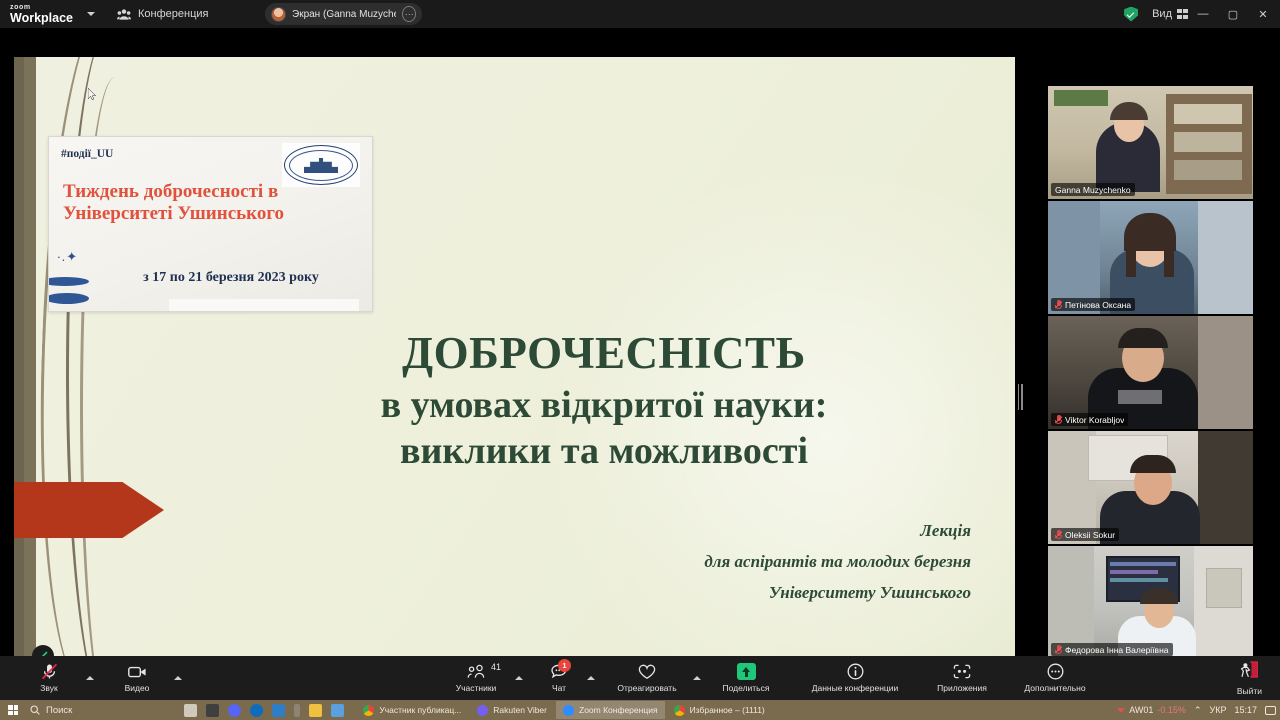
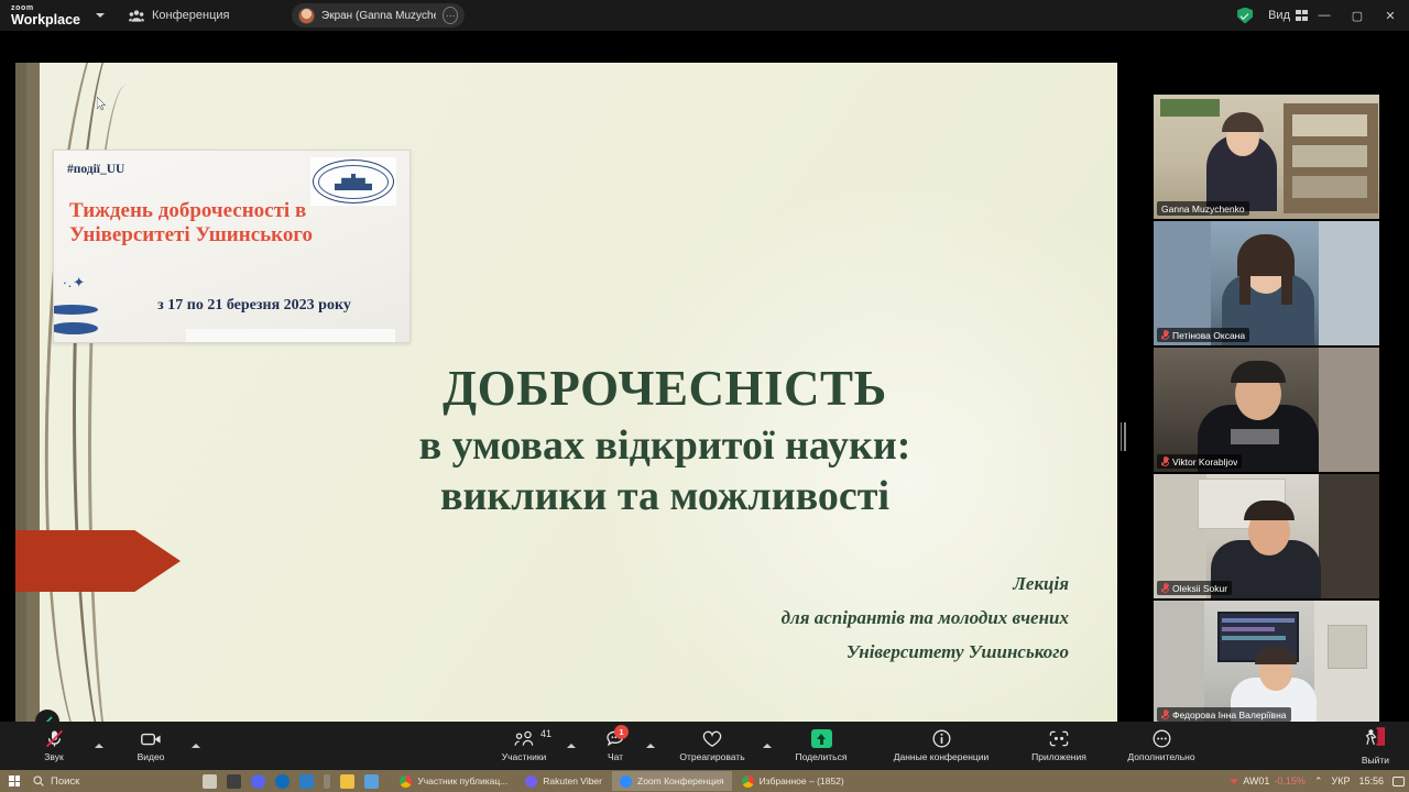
  Workplace
  Конференция
  Экран (Ganna Muzyche
  ···
  Вид
  —
  ▢
  ✕
  #події_UU
  Тиждень доброчесності в Університеті Ушинського
  ∙.✦
  з 17 по 21 березня 2023 року
  ДОБРОЧЕСНІСТЬ
  в умовах відкритої науки:
  виклики та можливості
  Лекція
- для аспірантів та молодих березня
+ для аспірантів та молодих вчених
  Університету Ушинського
  Ganna Muzychenko
  Петінова Оксана
  Viktor Korabljov
  Oleksii Sokur
  Федорова Інна Валеріївна
  Звук
  Видео
  41
  Участники
  1
  Чат
  Отреагировать
  Поделиться
  Данные конференции
  Приложения
  Дополнительно
  Выйти
  Поиск
  Участник публикац...
  Rakuten Viber
  Zoom Конференция
- Избранное – (1111)
+ Избранное – (1852)
  AW01
  -0.15%
  ⌃
  УКР
- 15:17
+ 15:56
